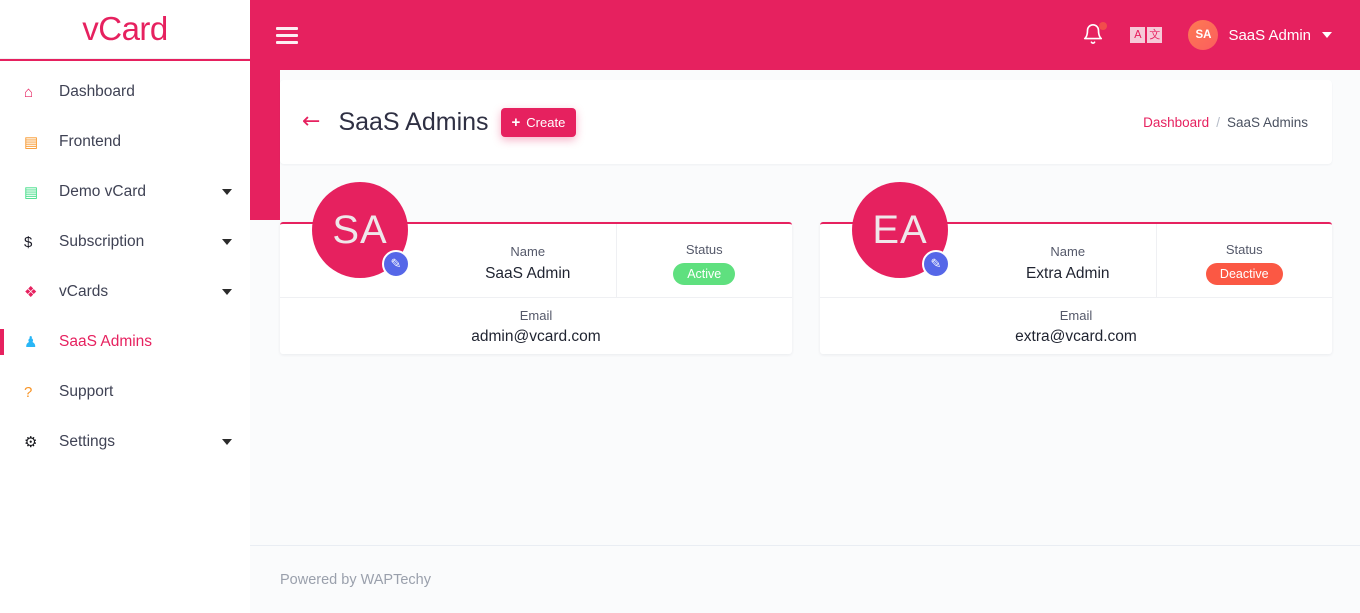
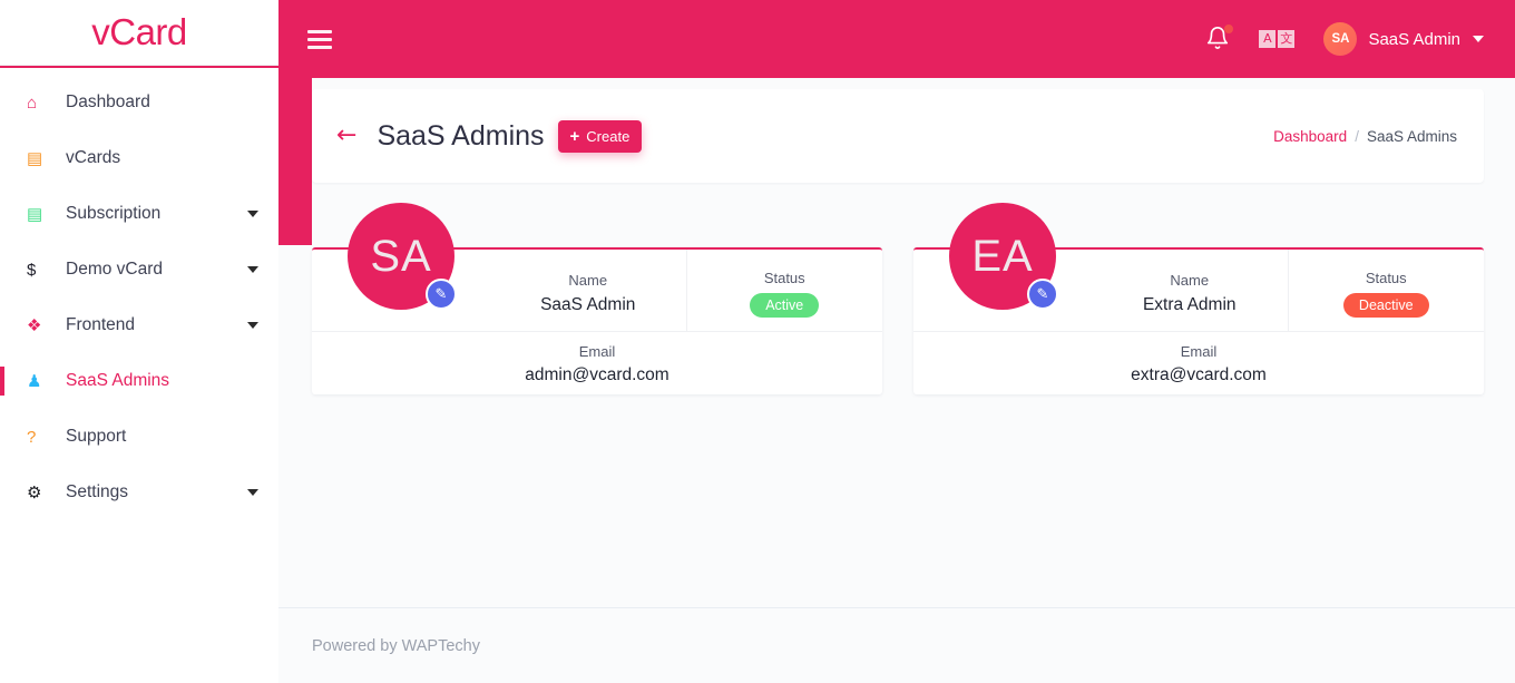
  vCard
  ⌂
  Dashboard
  ▤
- Frontend
+ vCards
  ▤
- Demo vCard
+ Subscription
  $
- Subscription
+ Demo vCard
  ❖
- vCards
+ Frontend
  ♟
  SaaS Admins
  ?
  Support
  ⚙
  Settings
  A
  文
  SA
  SaaS Admin
  ←
  SaaS Admins
  +
  Create
  Dashboard
  /
  SaaS Admins
  SA
  ✎
  Name
  SaaS Admin
  Status
  Active
  Email
  admin@vcard.com
  EA
  ✎
  Name
  Extra Admin
  Status
  Deactive
  Email
  extra@vcard.com
  Powered by WAPTechy
